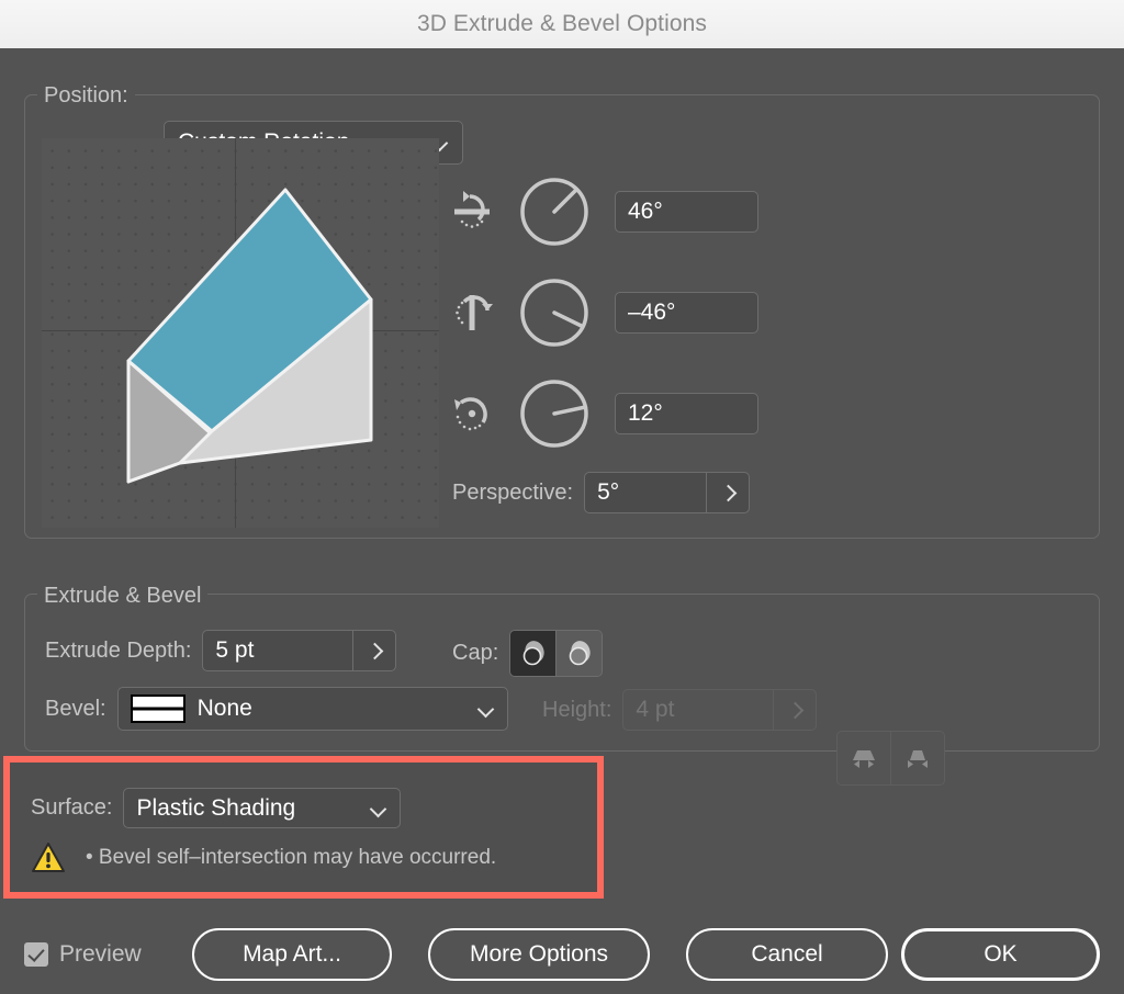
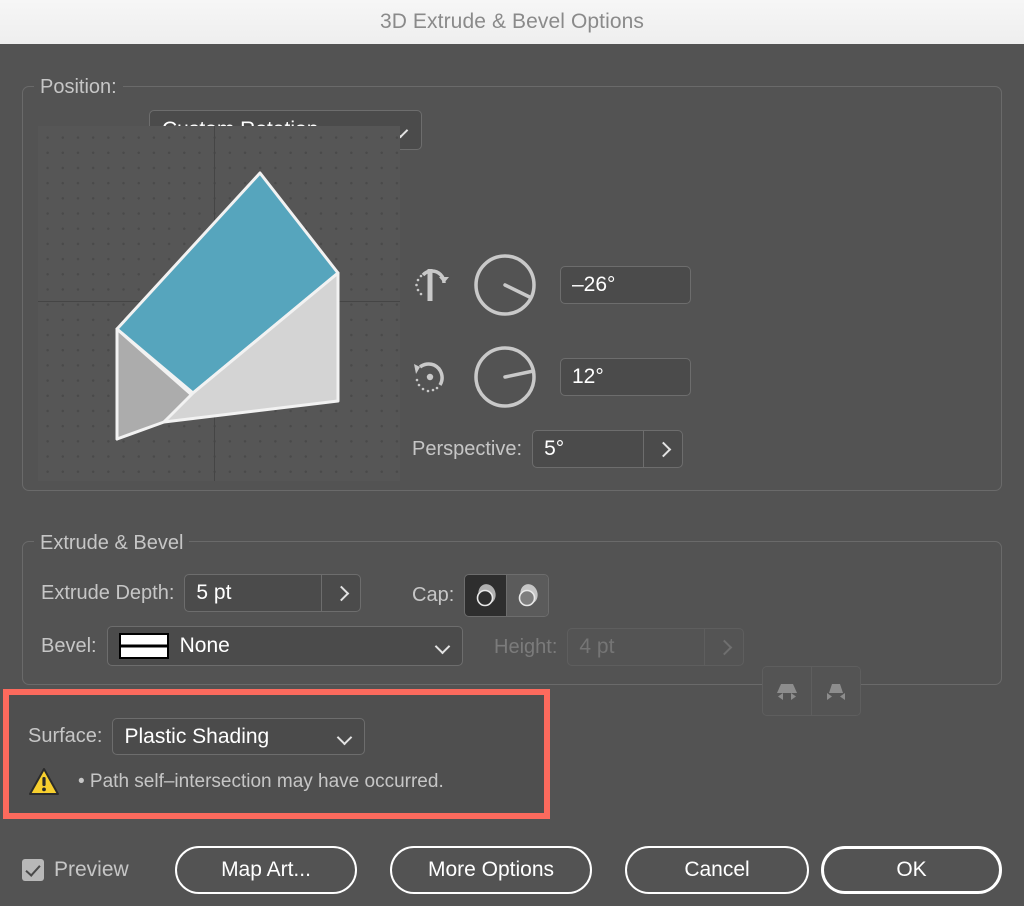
  3D Extrude & Bevel Options
  Position:
- 46°
- –46°
+ –26°
  12°
  Perspective:
  5°
  Extrude & Bevel
  Extrude Depth:
  5 pt
  Cap:
  Bevel:
  None
  Height:
  4 pt
  Surface:
  Plastic Shading
- • Bevel self–intersection may have occurred.
+ • Path self–intersection may have occurred.
  Preview
  Map Art...
  More Options
  Cancel
  OK
